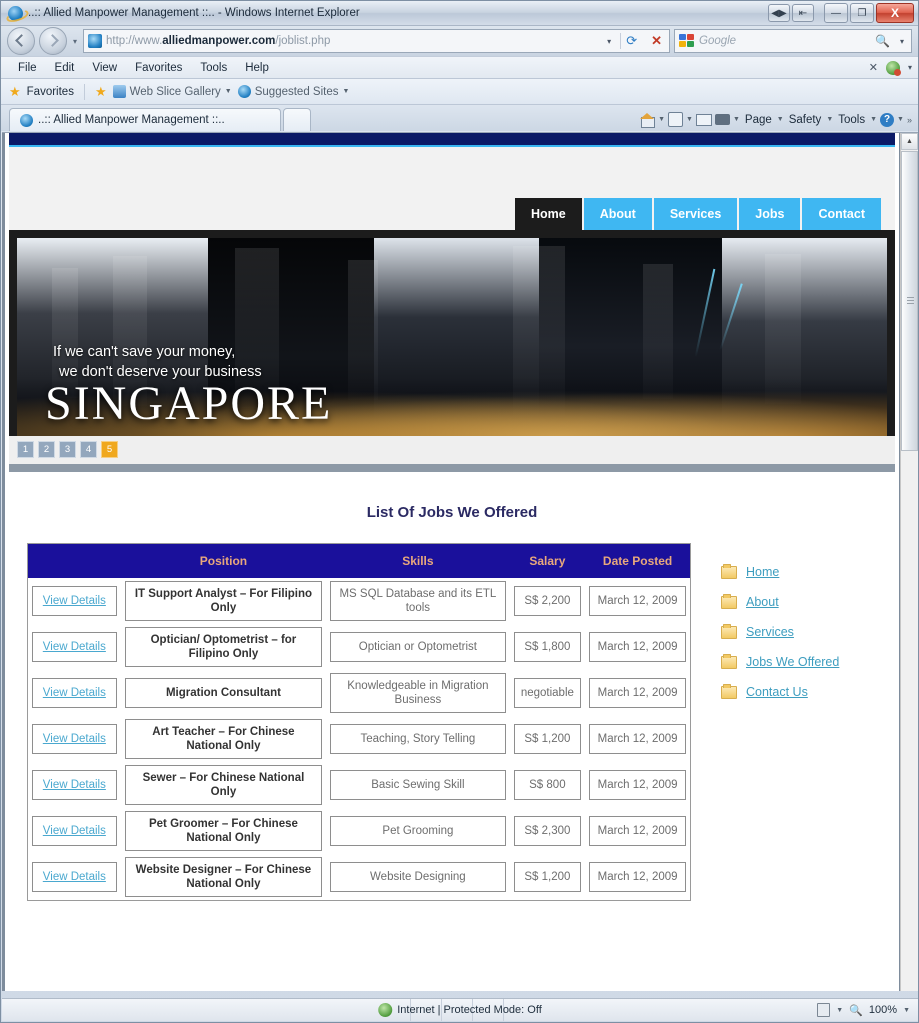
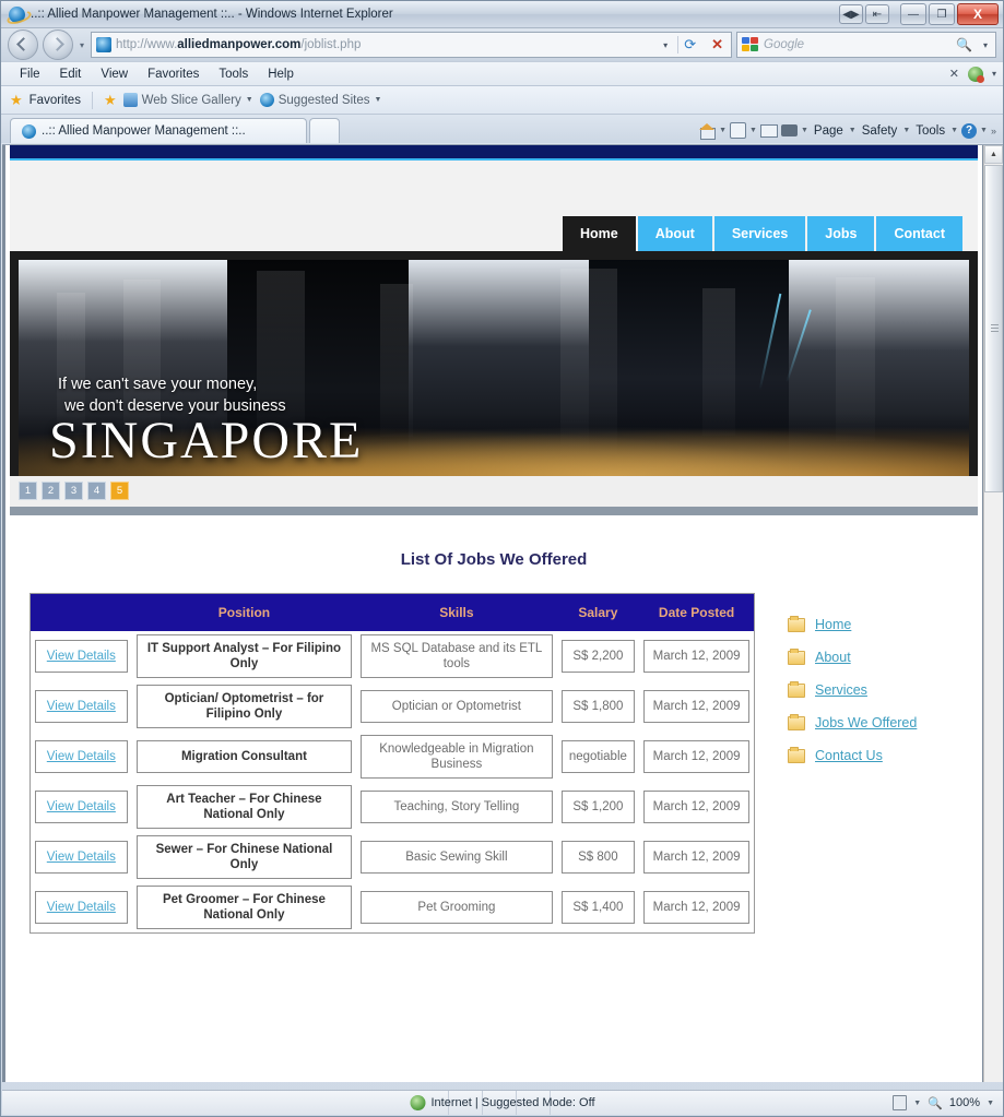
  ..:: Allied Manpower Management ::.. - Windows Internet Explorer
  ◀▶
  ⇤
  —
  ❐
  X
  ▾
  http://www.alliedmanpower.com/joblist.php
  ▾
  ⟳
  ✕
  Google
  🔍
  ▾
  File
  Edit
  View
  Favorites
  Tools
  Help
  ✕
  ▾
  ★
  Favorites
  ★
  Web Slice Gallery
  Suggested Sites
  ..:: Allied Manpower Management ::..
  Page
  Safety
  Tools
  ?
  »
  Home
  About
  Services
  Jobs
  Contact
  If we can't save your money,
  we don't deserve your business
  SINGAPORE
  1
  2
  3
  4
  5
  List Of Jobs We Offered
  	Position	Skills	Salary	Date Posted
  View Details	IT Support Analyst – For Filipino Only	MS SQL Database and its ETL tools	S$ 2,200	March 12, 2009
  View Details	Optician/ Optometrist – for Filipino Only	Optician or Optometrist	S$ 1,800	March 12, 2009
  View Details	Migration Consultant	Knowledgeable in Migration Business	negotiable	March 12, 2009
  View Details	Art Teacher – For Chinese National Only	Teaching, Story Telling	S$ 1,200	March 12, 2009
  View Details	Sewer – For Chinese National Only	Basic Sewing Skill	S$ 800	March 12, 2009
- View Details	Pet Groomer – For Chinese National Only	Pet Grooming	S$ 2,300	March 12, 2009
+ View Details	Pet Groomer – For Chinese National Only	Pet Grooming	S$ 1,400	March 12, 2009
- View Details	Website Designer – For Chinese National Only	Website Designing	S$ 1,200	March 12, 2009
  Home
  About
  Services
  Jobs We Offered
  Contact Us
- Internet | Protected Mode: Off
+ Internet | Suggested Mode: Off
  🔍
  100%
